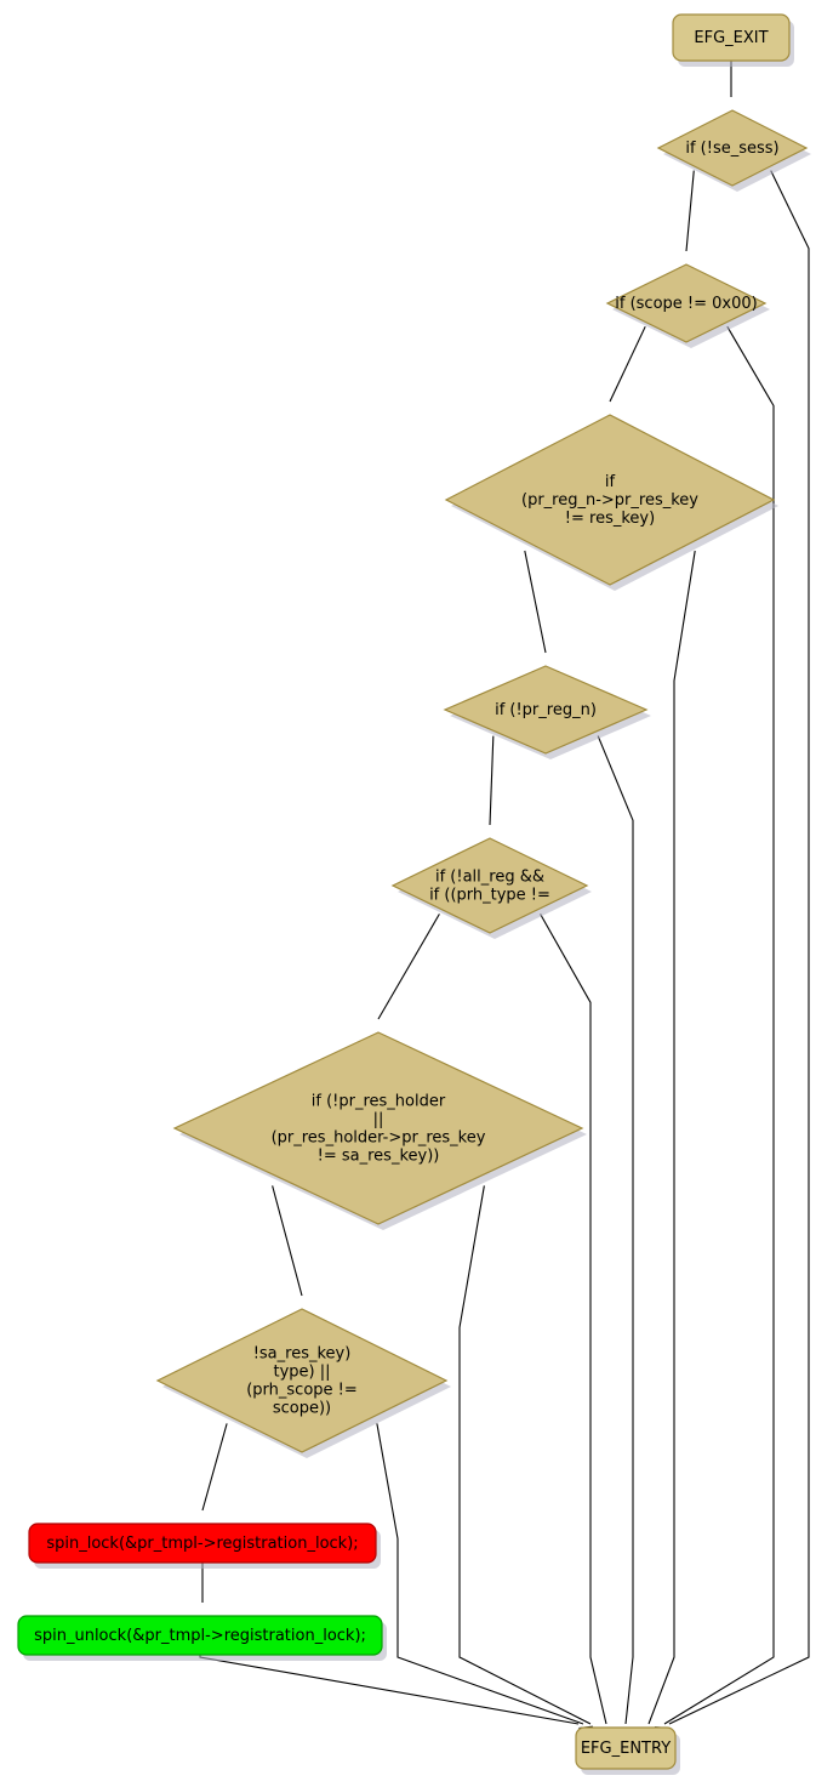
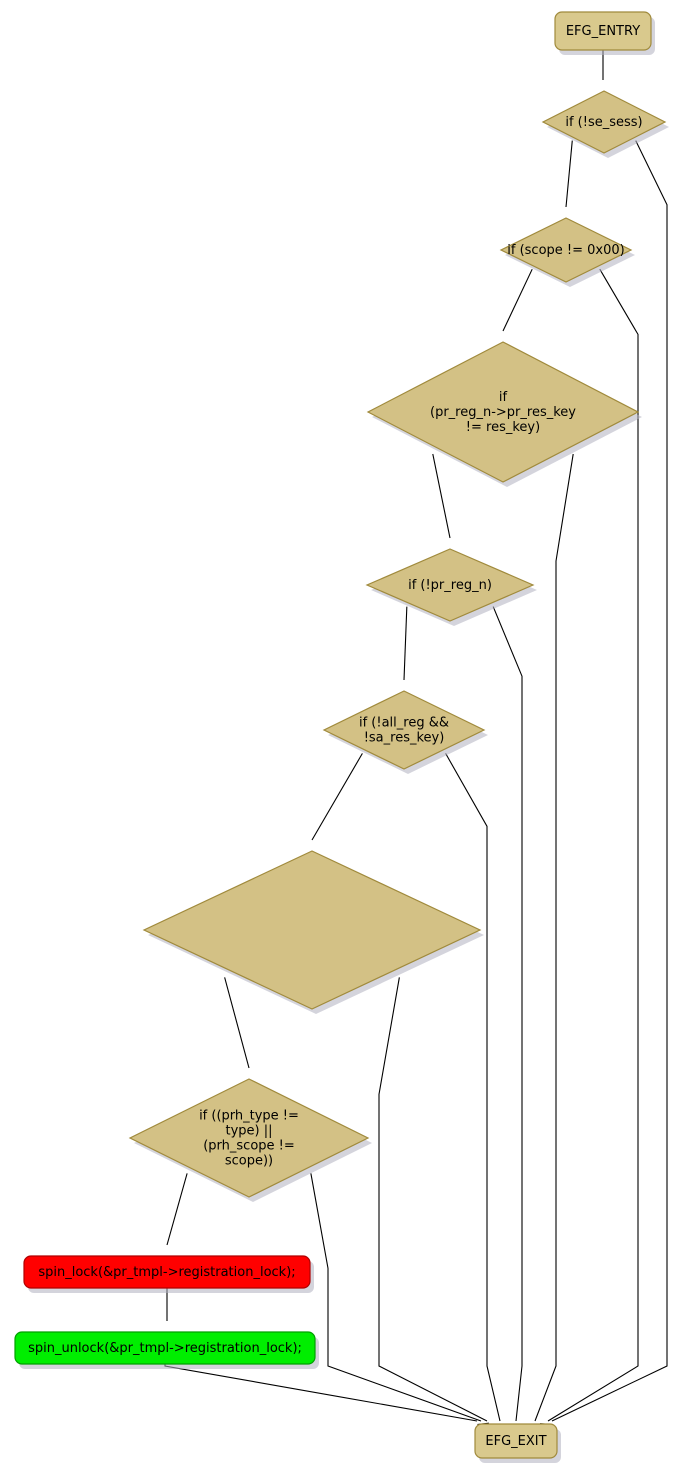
- EFG_EXIT
+ EFG_ENTRY
  if (!se_sess)
  if (scope != 0x00)
  if (pr_reg_n->pr_res_key != res_key)
  if (!pr_reg_n)
- if (!all_reg && if ((prh_type !=
+ if (!all_reg && !sa_res_key)
- if (!pr_res_holder || (pr_res_holder->pr_res_key != sa_res_key))
- !sa_res_key) type) || (prh_scope != scope))
+ if ((prh_type != type) || (prh_scope != scope))
  spin_lock(&pr_tmpl->registration_lock);
  spin_unlock(&pr_tmpl->registration_lock);
- EFG_ENTRY
+ EFG_EXIT
